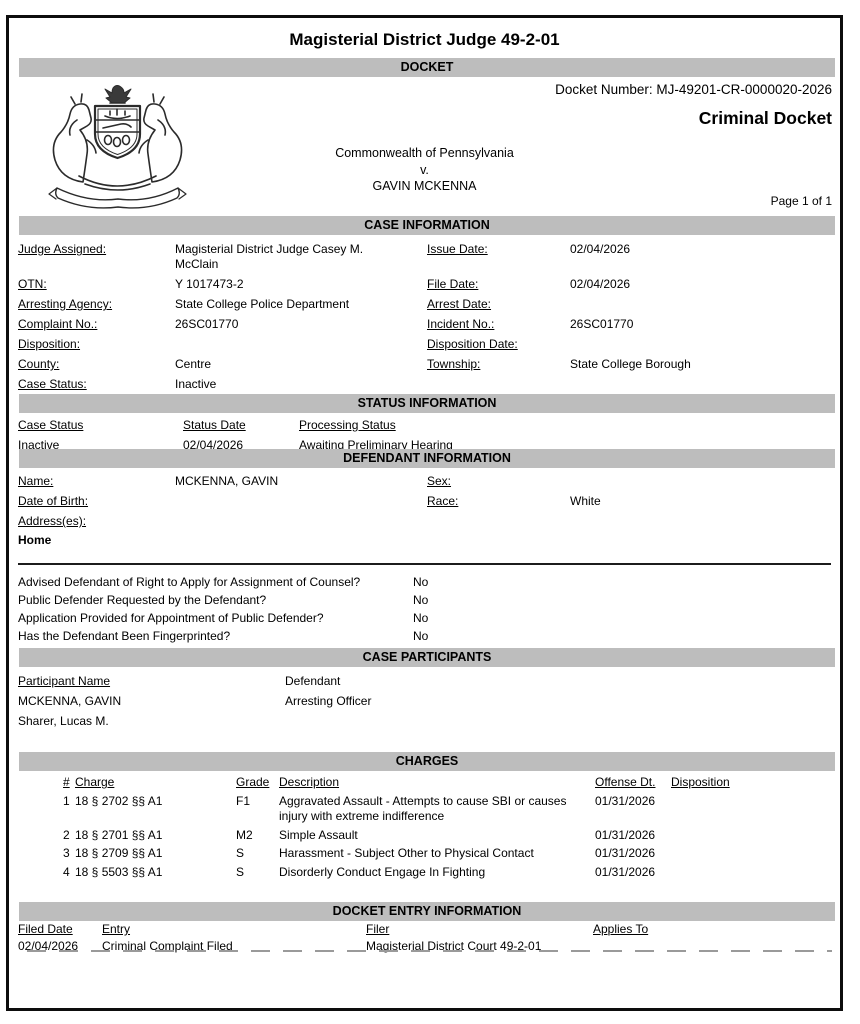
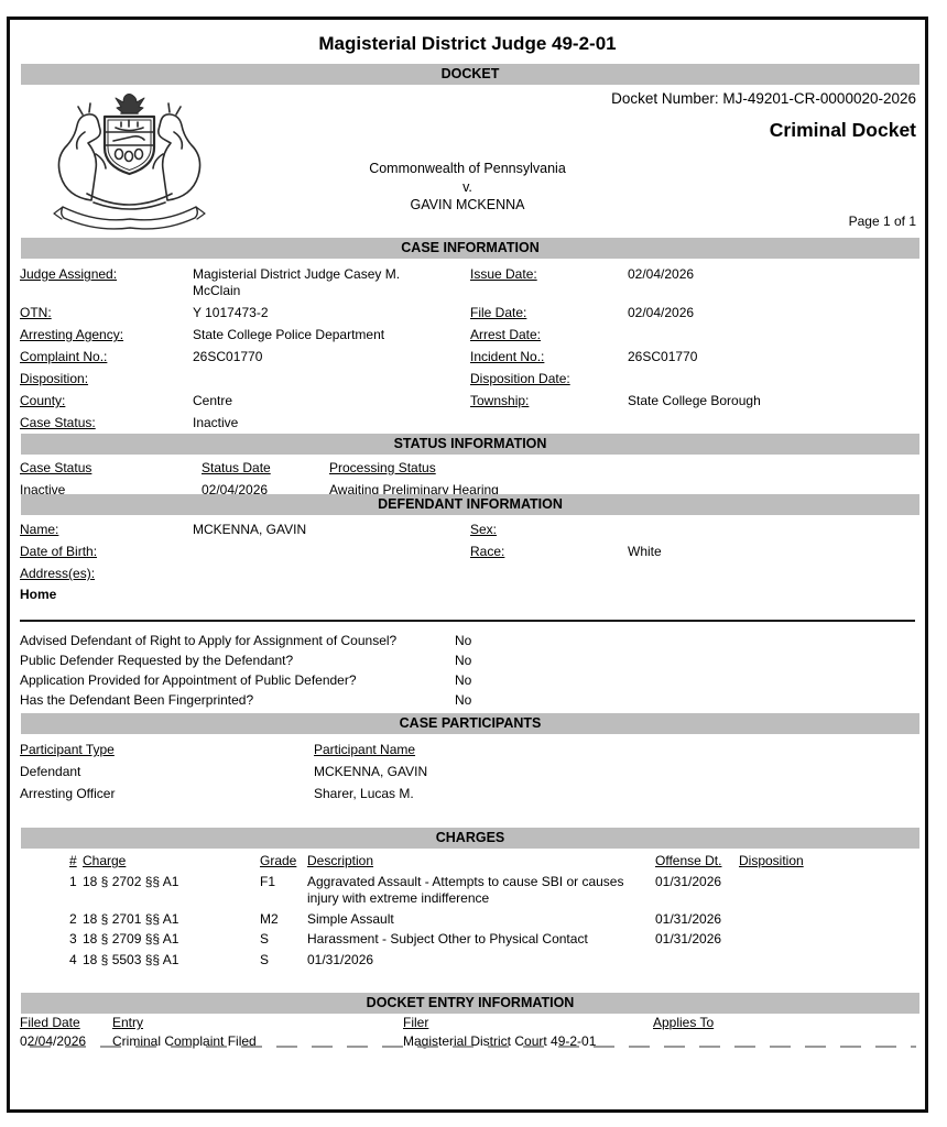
  Magisterial District Judge 49-2-01
  DOCKET
  Docket Number: MJ-49201-CR-0000020-2026
  Criminal Docket
  Commonwealth of Pennsylvania
  v.
  GAVIN MCKENNA
  Page 1 of 1
  CASE INFORMATION
  Judge Assigned:
  Magisterial District Judge Casey M. McClain
  Issue Date:
  02/04/2026
  OTN:
  Y 1017473-2
  File Date:
  02/04/2026
  Arresting Agency:
  State College Police Department
  Arrest Date:
  Complaint No.:
  26SC01770
  Incident No.:
  26SC01770
  Disposition:
  Disposition Date:
  County:
  Centre
  Township:
  State College Borough
  Case Status:
  Inactive
  STATUS INFORMATION
  Case Status
  Status Date
  Processing Status
  Inactive
  02/04/2026
  Awaiting Preliminary Hearing
  DEFENDANT INFORMATION
  Name:
  MCKENNA, GAVIN
  Sex:
  Date of Birth:
  Race:
  White
  Address(es):
  Home
  Advised Defendant of Right to Apply for Assignment of Counsel?
  No
  Public Defender Requested by the Defendant?
  No
  Application Provided for Appointment of Public Defender?
  No
  Has the Defendant Been Fingerprinted?
  No
  CASE PARTICIPANTS
+ Participant Type
  Participant Name
  Defendant
  MCKENNA, GAVIN
  Arresting Officer
  Sharer, Lucas M.
  CHARGES
  #
  Charge
  Grade
  Description
  Offense Dt.
  Disposition
  1
  18 § 2702 §§ A1
  F1
  Aggravated Assault - Attempts to cause SBI or causes injury with extreme indifference
  01/31/2026
  2
  18 § 2701 §§ A1
  M2
  Simple Assault
  01/31/2026
  3
  18 § 2709 §§ A1
  S
  Harassment - Subject Other to Physical Contact
  01/31/2026
  4
  18 § 5503 §§ A1
  S
- Disorderly Conduct Engage In Fighting
  01/31/2026
  DOCKET ENTRY INFORMATION
  Filed Date
  Entry
  Filer
  Applies To
  02/04/2026
  Criminal Complaint Filed
  Magisterial District Court 49-2-01
